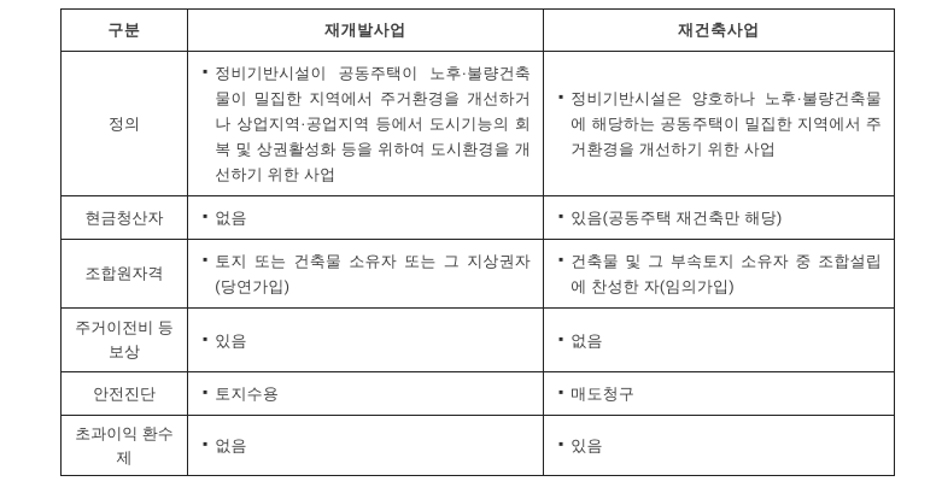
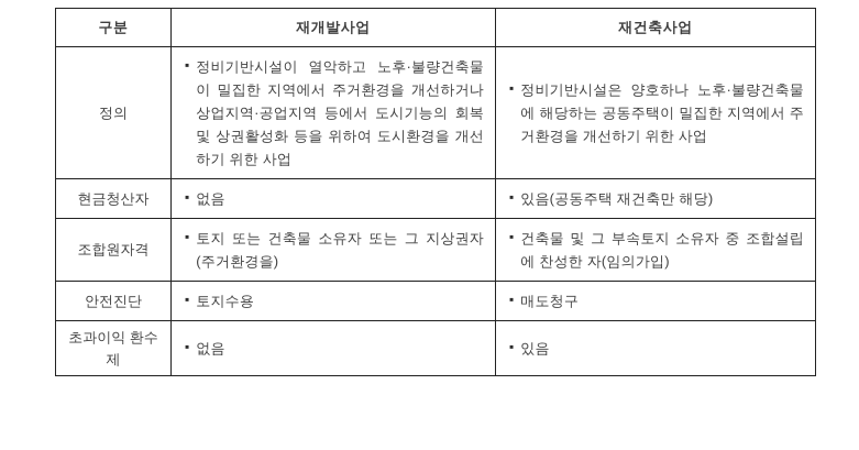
  구분	재개발사업	재건축사업
- 정의	▪ 정비기반시설이 공동주택이 노후·불량건축물이 밀집한 지역에서 주거환경을 개선하거나 상업지역·공업지역 등에서 도시기능의 회복 및 상권활성화 등을 위하여 도시환경을 개선하기 위한 사업	▪ 정비기반시설은 양호하나 노후·불량건축물에 해당하는 공동주택이 밀집한 지역에서 주거환경을 개선하기 위한 사업
+ 정의	▪ 정비기반시설이 열악하고 노후·불량건축물이 밀집한 지역에서 주거환경을 개선하거나 상업지역·공업지역 등에서 도시기능의 회복 및 상권활성화 등을 위하여 도시환경을 개선하기 위한 사업	▪ 정비기반시설은 양호하나 노후·불량건축물에 해당하는 공동주택이 밀집한 지역에서 주거환경을 개선하기 위한 사업
  현금청산자	▪ 없음	▪ 있음(공동주택 재건축만 해당)
- 조합원자격	▪ 토지 또는 건축물 소유자 또는 그 지상권자(당연가입)	▪ 건축물 및 그 부속토지 소유자 중 조합설립에 찬성한 자(임의가입)
+ 조합원자격	▪ 토지 또는 건축물 소유자 또는 그 지상권자(주거환경을)	▪ 건축물 및 그 부속토지 소유자 중 조합설립에 찬성한 자(임의가입)
- 주거이전비 등 보상	▪ 있음	▪ 없음
  안전진단	▪ 토지수용	▪ 매도청구
  초과이익 환수 제	▪ 없음	▪ 있음
